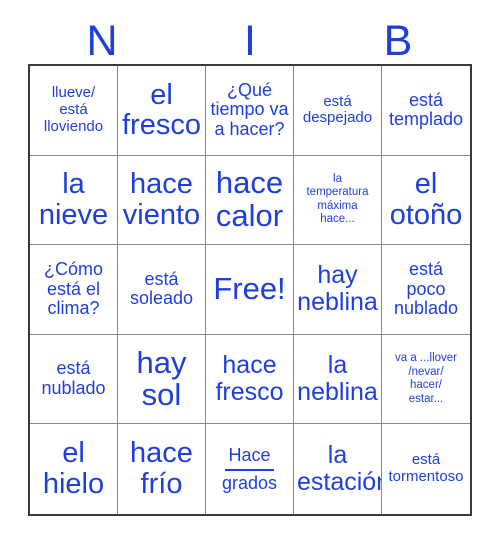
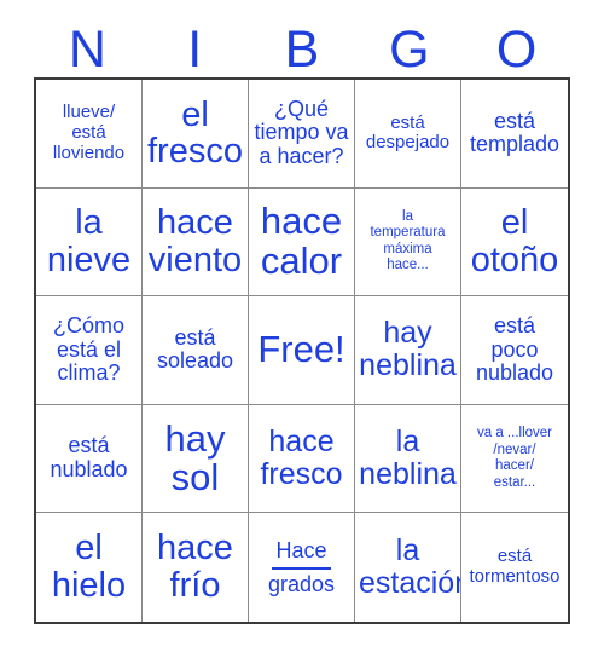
  N
  I
  B
+ G
+ O
  llueve/
  está
  lloviendo
  el
  fresco
  ¿Qué
  tiempo va
  a hacer?
  está
  despejado
  está
  templado
  la
  nieve
  hace
  viento
  hace
  calor
  la
  temperatura
  máxima
  hace...
  el
  otoño
  ¿Cómo
  está el
  clima?
  está
  soleado
  Free!
  hay
  neblina
  está
  poco
  nublado
  está
  nublado
  hay
  sol
  hace
  fresco
  la
  neblina
  va a ...llover
  /nevar/
  hacer/
  estar...
  el
  hielo
  hace
  frío
  Hacegrados
  la
  estació
  está
  tormentoso
